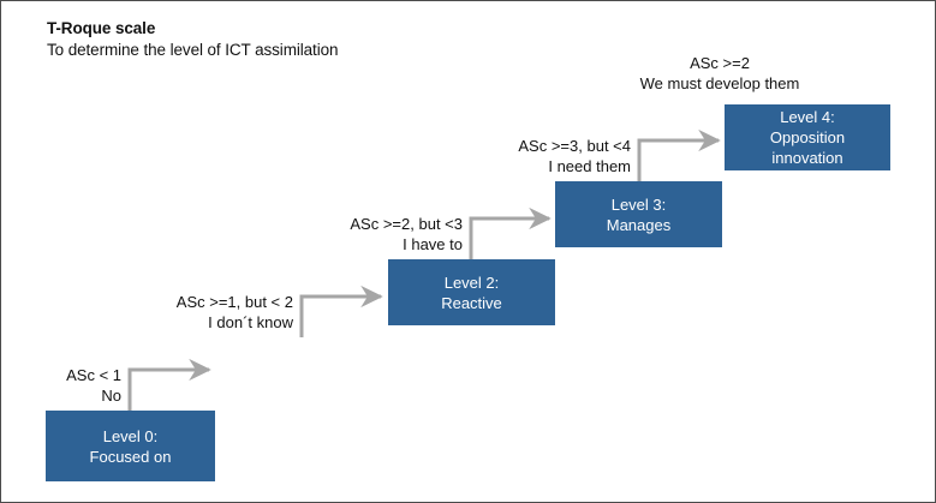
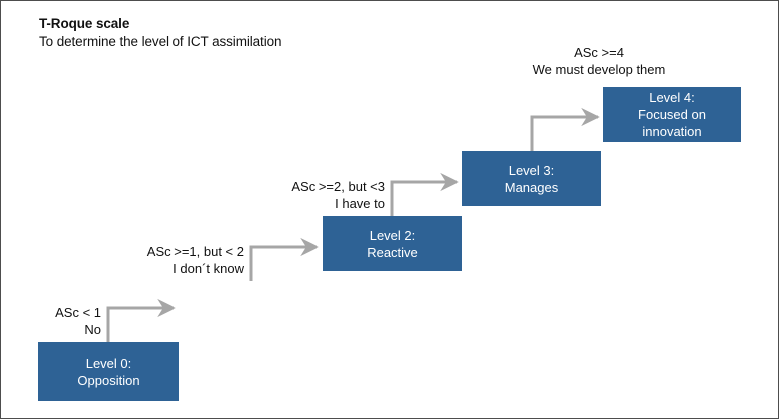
  T-Roque scale
  To determine the level of ICT assimilation
  Level 0:
- Focused on
+ Opposition
  Level 2:
  Reactive
  Level 3:
  Manages
  Level 4:
- Opposition
+ Focused on
  innovation
  ASc < 1
  No
  ASc >=1, but < 2
  I don´t know
  ASc >=2, but <3
  I have to
- ASc >=3, but <4
- I need them
- ASc >=2
+ ASc >=4
  We must develop them
